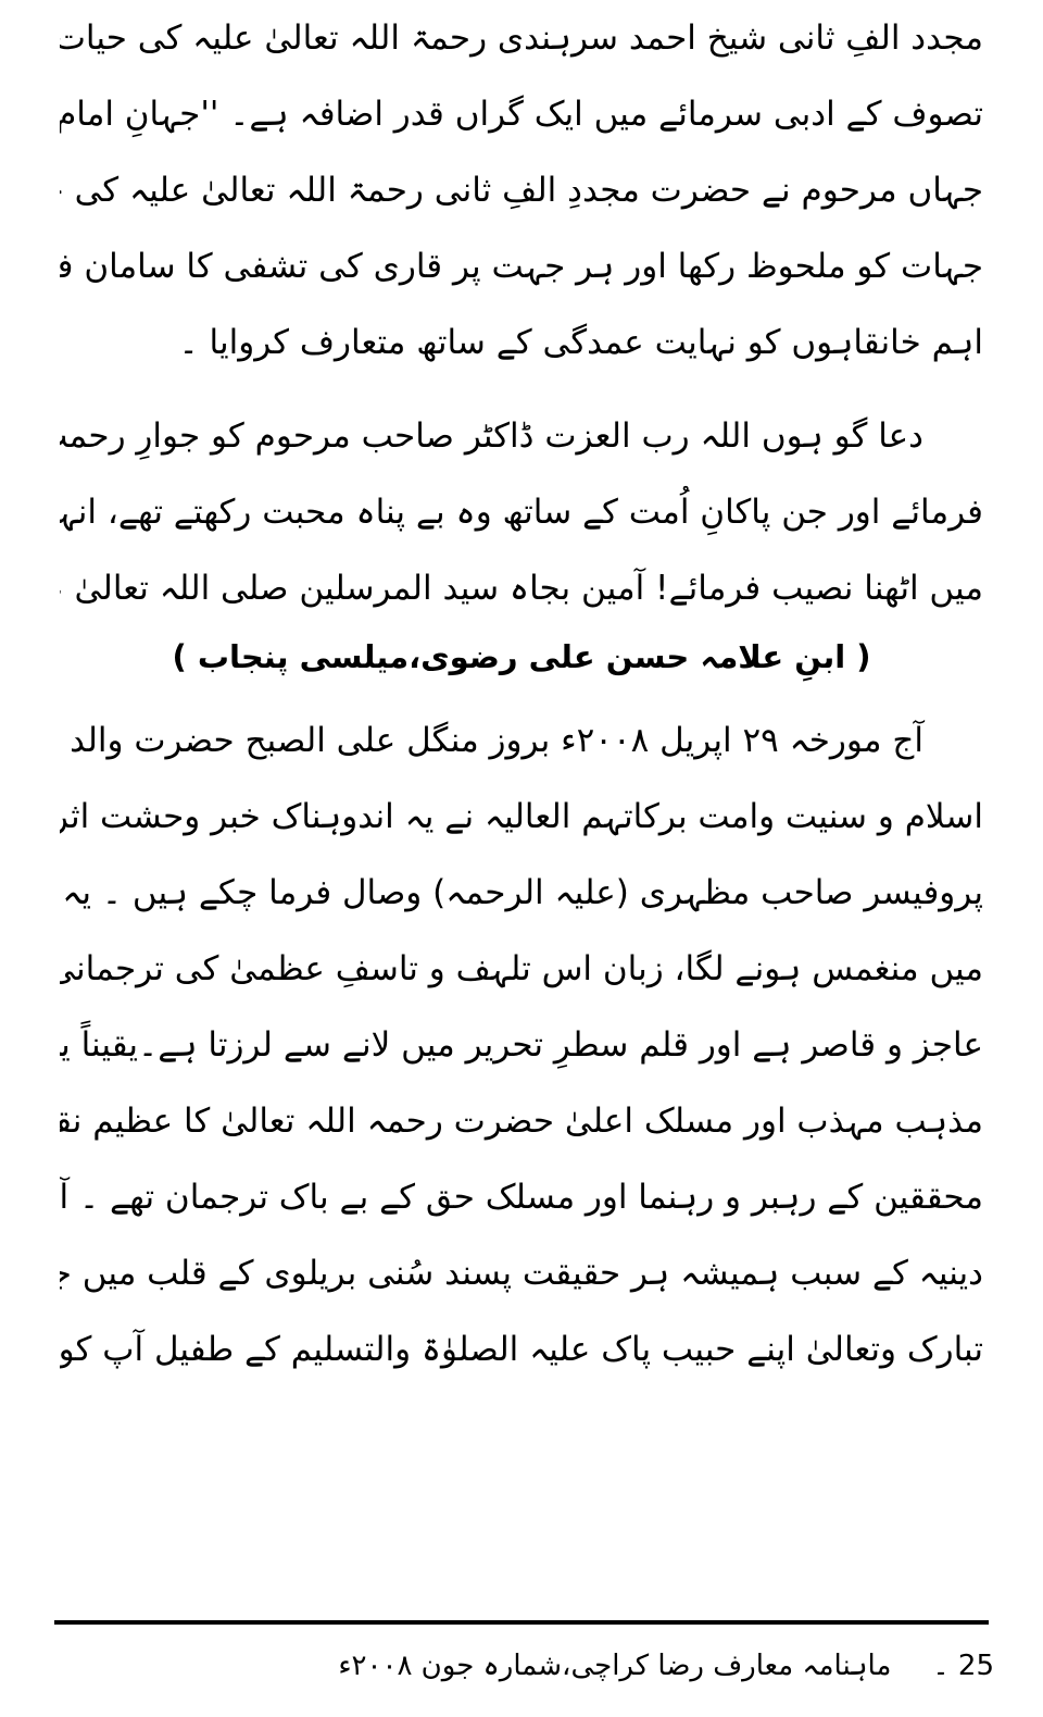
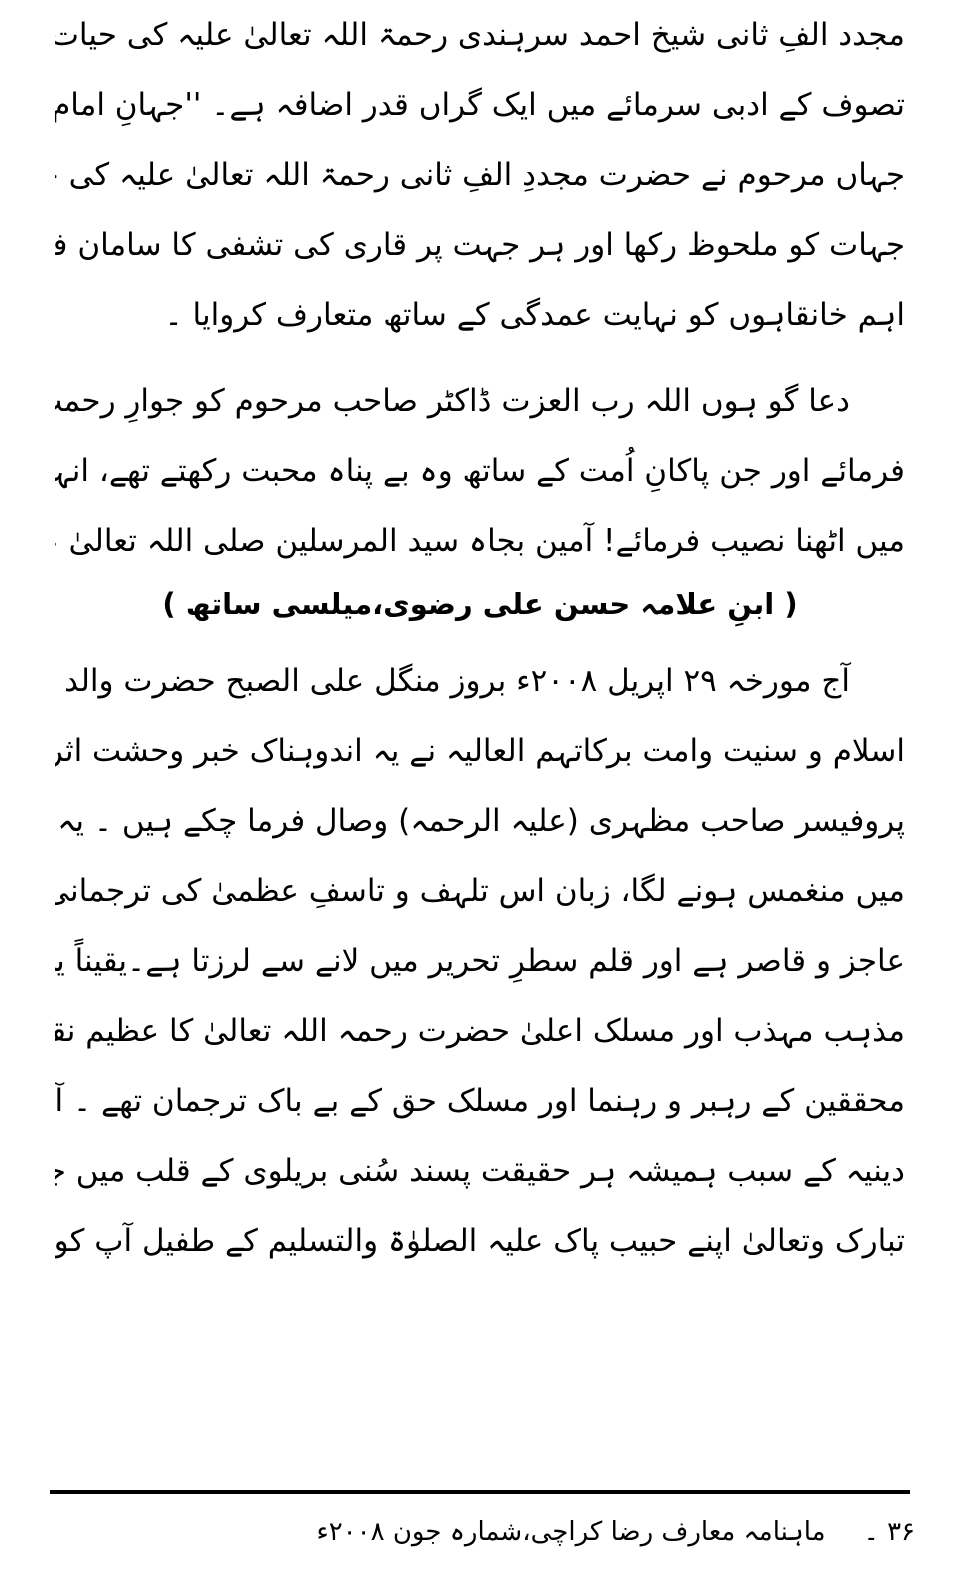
  مجدد الفِ ثانی شیخ احمد سرہندی رحمۃ اللہ تعالیٰ علیہ کی حیات
  تصوف کے ادبی سرمائے میں ایک گراں قدر اضافہ ہے۔ ''جہانِ امام
  جہاں مرحوم نے حضرت مجددِ الفِ ثانی رحمۃ اللہ تعالیٰ علیہ کی
  اہم خانقاہوں کو نہایت عمدگی کے ساتھ متعارف کروایا ۔
  دعا گو ہوں اللہ رب العزت ڈاکٹر صاحب مرحوم کو جوارِ رحم
  فرمائے اور جن پاکانِ اُمت کے ساتھ وہ بے پناہ محبت رکھتے تھے، انہ
  میں اٹھنا نصیب فرمائے! آمین بجاہ سید المرسلین صلی اللہ تعالیٰ
- ( ابنِ علامہ حسن علی رضوی،میلسی پنجاب )
+ ( ابنِ علامہ حسن علی رضوی،میلسی ساتھ )
  آج مورخہ ۲۹ اپریل ۲۰۰۸ء بروز منگل علی الصبح حضرت والد
  اسلام و سنیت وامت برکاتہم العالیہ نے یہ اندوہناک خبر وحشت اثر
  پروفیسر صاحب مظہری (علیہ الرحمہ) وصال فرما چکے ہیں ۔ یہ
  میں منغمس ہونے لگا، زبان اس تلہف و تاسفِ عظمیٰ کی ترجمانی
  عاجز و قاصر ہے اور قلم سطرِ تحریر میں لانے سے لرزتا ہے۔یقیناً ی
  مذہب مہذب اور مسلک اعلیٰ حضرت رحمہ اللہ تعالیٰ کا عظیم نق
  محققین کے رہبر و رہنما اور مسلک حق کے بے باک ترجمان تھے ۔ آ
  دینیہ کے سبب ہمیشہ ہر حقیقت پسند سُنی بریلوی کے قلب میں ج
  تبارک وتعالیٰ اپنے حبیب پاک علیہ الصلوٰۃ والتسلیم کے طفیل آپ کو
- 25 ۔
+ ۳۶ ۔
  ماہنامہ معارف رضا کراچی،شمارہ جون ۲۰۰۸ء
